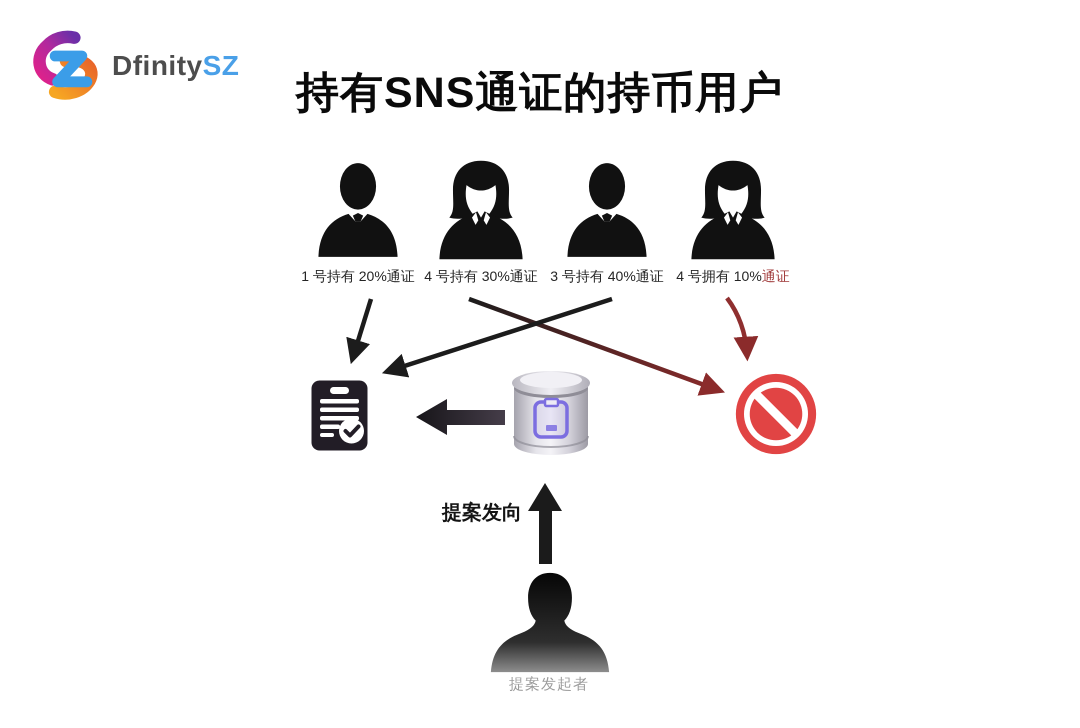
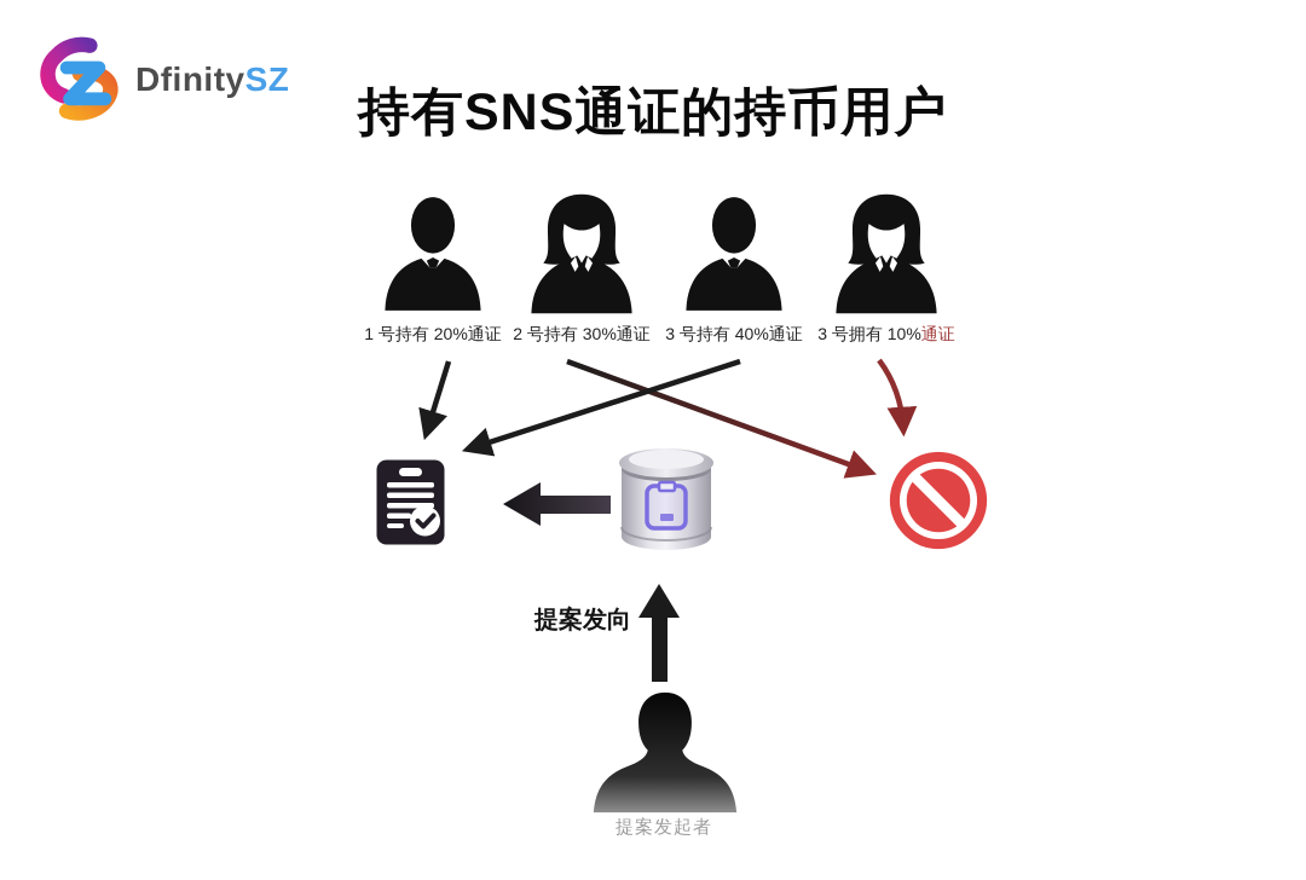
  DfinitySZ
  持有SNS通证的持币用户
  1 号持有 20%通证
- 4 号持有 30%通证
+ 2 号持有 30%通证
  3 号持有 40%通证
- 4 号拥有 10%通证
+ 3 号拥有 10%通证
  提案发向
  提案发起者
